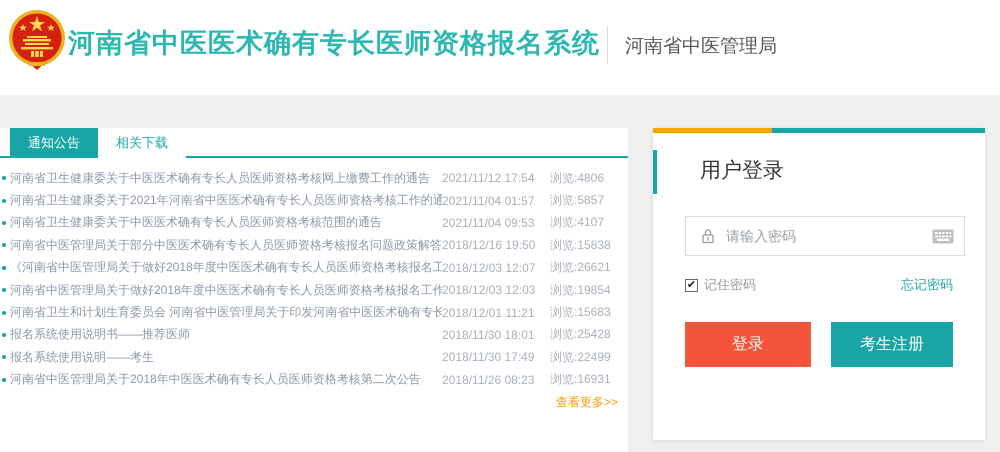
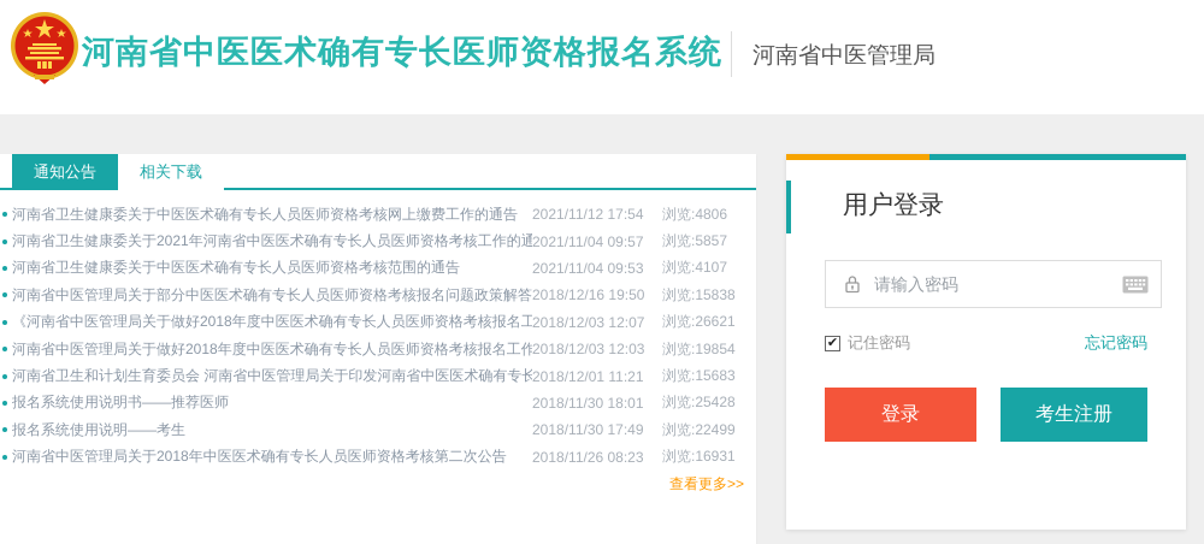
  河南省中医医术确有专长医师资格报名系统
  河南省中医管理局
  通知公告
  相关下载
  河南省卫生健康委关于中医医术确有专长人员医师资格考核网上缴费工作的通告
  2021/11/12 17:54
  浏览:4806
  河南省卫生健康委关于2021年河南省中医医术确有专长人员医师资格考核工作的通
- 2021/11/04 01:57
+ 2021/11/04 09:57
  浏览:5857
  河南省卫生健康委关于中医医术确有专长人员医师资格考核范围的通告
  2021/11/04 09:53
  浏览:4107
  河南省中医管理局关于部分中医医术确有专长人员医师资格考核报名问题政策解答
  2018/12/16 19:50
  浏览:15838
  《河南省中医管理局关于做好2018年度中医医术确有专长人员医师资格考核报名工
  2018/12/03 12:07
  浏览:26621
  河南省中医管理局关于做好2018年度中医医术确有专长人员医师资格考核报名工作
  2018/12/03 12:03
  浏览:19854
  河南省卫生和计划生育委员会 河南省中医管理局关于印发河南省中医医术确有专长
  2018/12/01 11:21
  浏览:15683
  报名系统使用说明书——推荐医师
  2018/11/30 18:01
  浏览:25428
  报名系统使用说明——考生
  2018/11/30 17:49
  浏览:22499
  河南省中医管理局关于2018年中医医术确有专长人员医师资格考核第二次公告
  2018/11/26 08:23
  浏览:16931
  查看更多>>
  用户登录
  请输入密码
  ✔
  记住密码
  忘记密码
  登录
  考生注册
